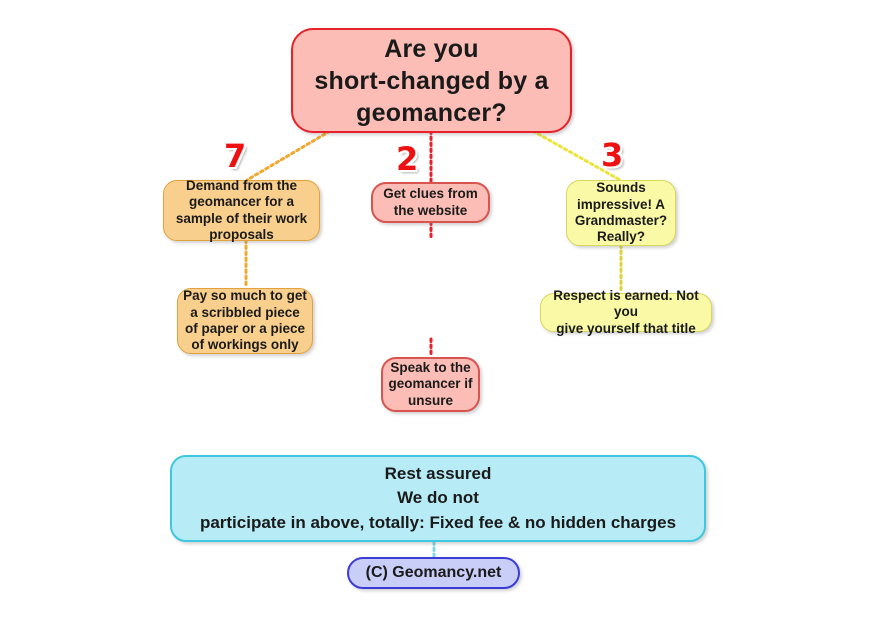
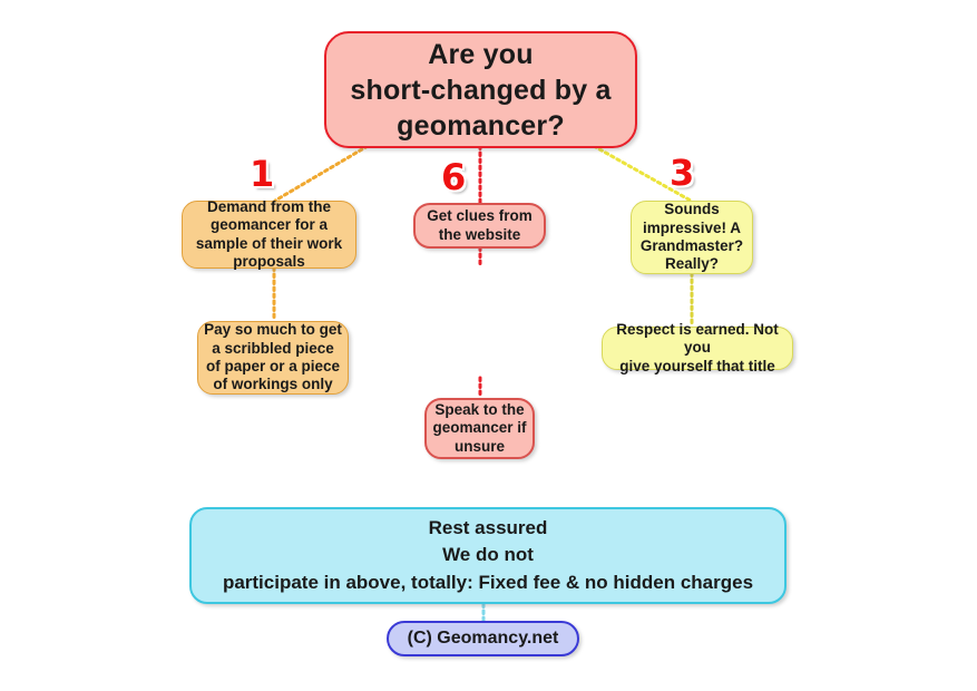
  Are you
  short-changed by a
  geomancer?
- 7
+ 1
- 2
+ 6
  3
  Demand from the
  geomancer for a
  sample of their work
  proposals
  Pay so much to get
  a scribbled piece
  of paper or a piece
  of workings only
  Get clues from
  the website
  Speak to the
  geomancer if
  unsure
  Sounds
  impressive! A
  Grandmaster?
  Really?
  Respect is earned. Not you
  give yourself that title
  Rest assured
  We do not
  participate in above, totally: Fixed fee & no hidden charges
  (C) Geomancy.net
